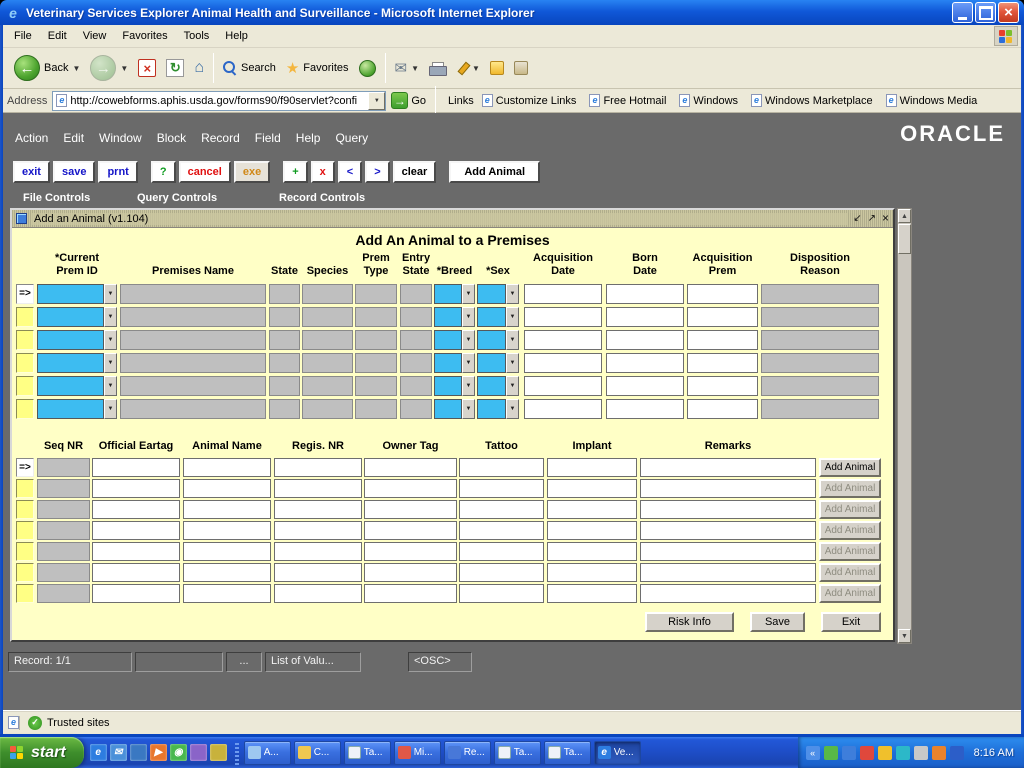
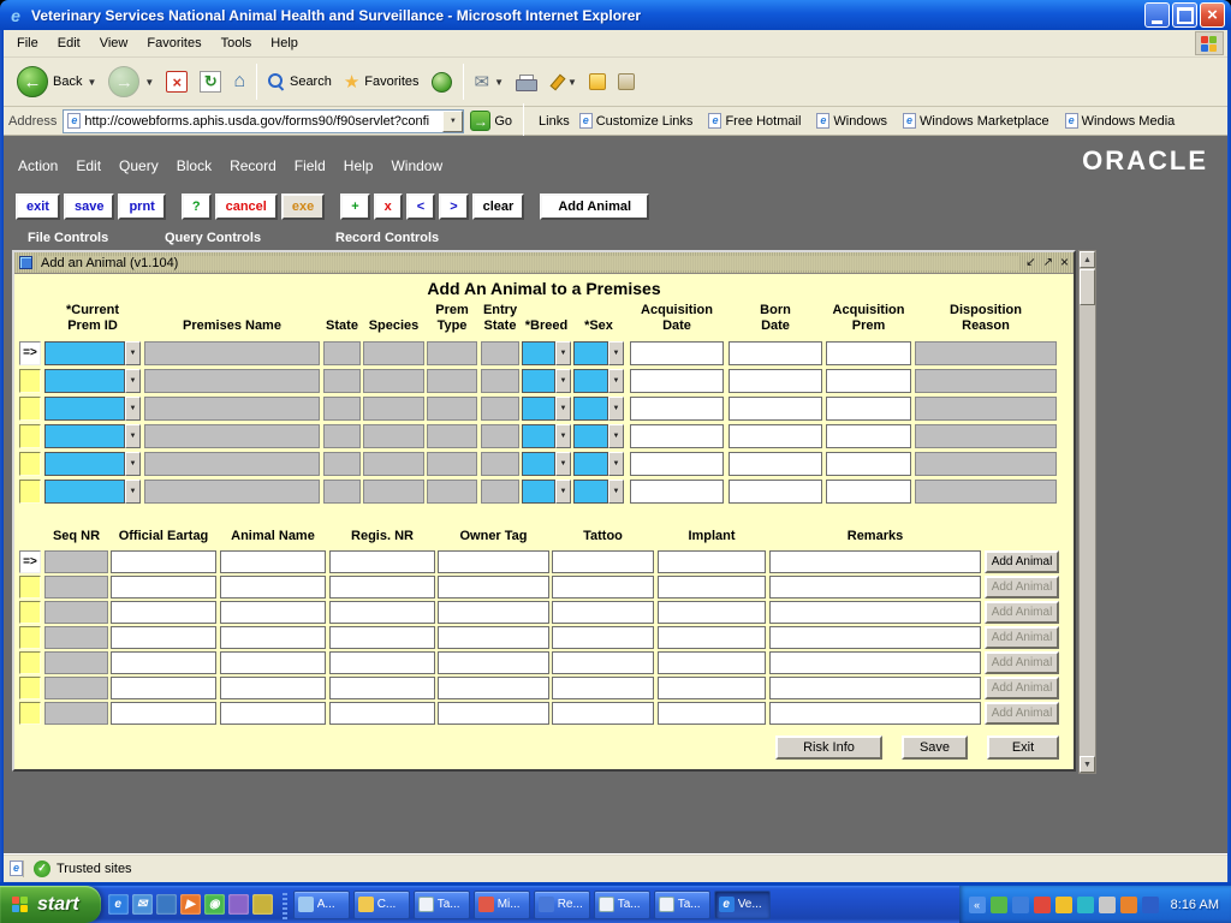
- Veterinary Services Explorer Animal Health and Surveillance - Microsoft Internet Explorer
+ Veterinary Services National Animal Health and Surveillance - Micro­soft Internet Explorer
  File
  Edit
  View
  Favorites
  Tools
  Help
  Back
  ▼
  ▼
  Search
  Favorites
  ▼
  ▼
  Address
  http://cowebforms.aphis.usda.gov/forms90/f90servlet?confi
  Go
  Links
  Customize Links
  Free Hotmail
  Windows
  Windows Marketplace
  Windows Media
  Action
  Edit
- Window
+ Query
  Block
  Record
  Field
  Help
- Query
+ Window
  ORACLE
  exit
  save
  prnt
  ?
  cancel
  exe
  +
  x
  <
  >
  clear
  Add Animal
  File Controls
  Query Controls
  Record Controls
  Add an Animal (v1.104)
  Add An Animal to a Premises
  *Current
  Prem ID
  Premises Name
  State
  Species
  Prem
  Type
  Entry
  State
  *Breed
  *Sex
  Acquisition
  Date
  Born
  Date
  Acquisition
  Prem
  Disposition
  Reason
  =>
  Seq NR
  Official Eartag
  Animal Name
  Regis. NR
  Owner Tag
  Tattoo
  Implant
  Remarks
  =>
  Add Animal
  Add Animal
  Add Animal
  Add Animal
  Add Animal
  Add Animal
  Add Animal
  Risk Info
  Save
  Exit
- Record: 1/1
- ...
- List of Valu...
- <OSC>
  Trusted sites
  start
  e
  ✉
  ▶
  ◉
  A...
  C...
  Ta...
  Mi...
  Re...
  Ta...
  Ta...
  Ve...
  «
  8:16 AM
